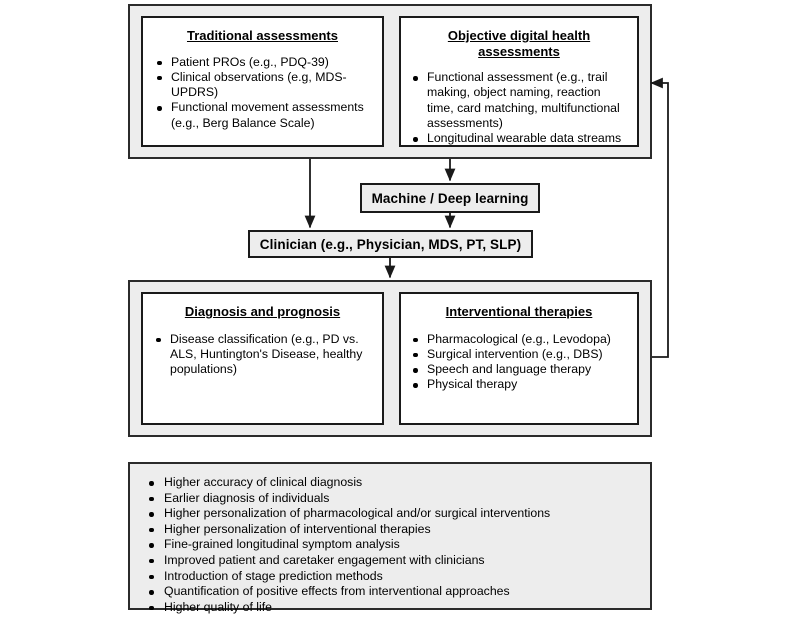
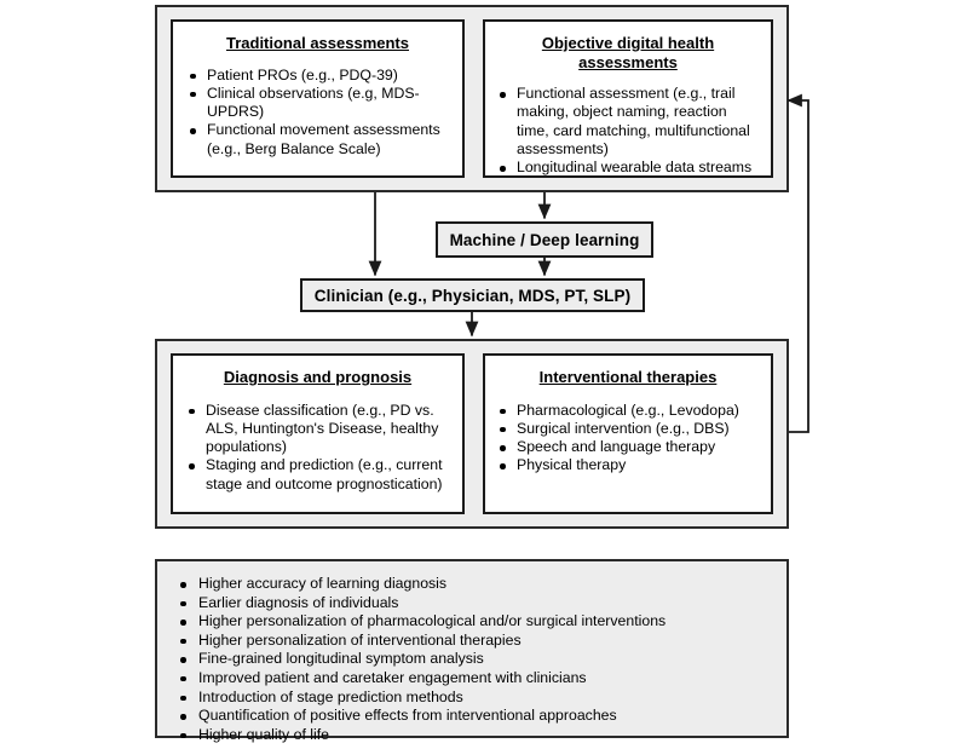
  Traditional assessments
  Patient PROs (e.g., PDQ-39)
  Clinical observations (e.g, MDS-UPDRS)
  Functional movement assessments (e.g., Berg Balance Scale)
  Objective digital health assessments
  Functional assessment (e.g., trail making, object naming, reaction time, card matching, multifunctional assessments)
  Longitudinal wearable data streams
  Machine / Deep learning
  Clinician (e.g., Physician, MDS, PT, SLP)
  Diagnosis and prognosis
  Disease classification (e.g., PD vs. ALS, Huntington's Disease, healthy populations)
+ Staging and prediction (e.g., current stage and outcome prognostication)
  Interventional therapies
  Pharmacological (e.g., Levodopa)
  Surgical intervention (e.g., DBS)
  Speech and language therapy
  Physical therapy
- Higher accuracy of clinical diagnosis
+ Higher accuracy of learning diagnosis
  Earlier diagnosis of individuals
  Higher personalization of pharmacological and/or surgical interventions
  Higher personalization of interventional therapies
  Fine-grained longitudinal symptom analysis
  Improved patient and caretaker engagement with clinicians
  Introduction of stage prediction methods
  Quantification of positive effects from interventional approaches
  Higher quality of life
